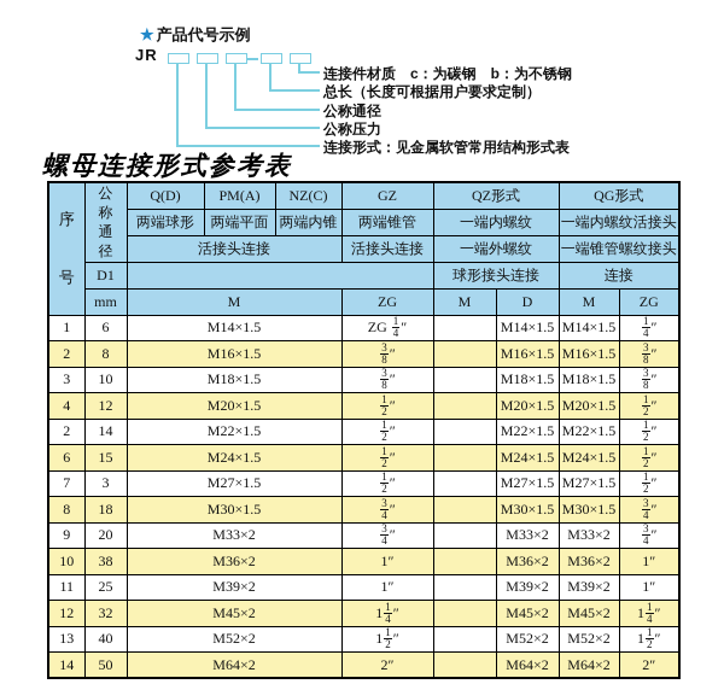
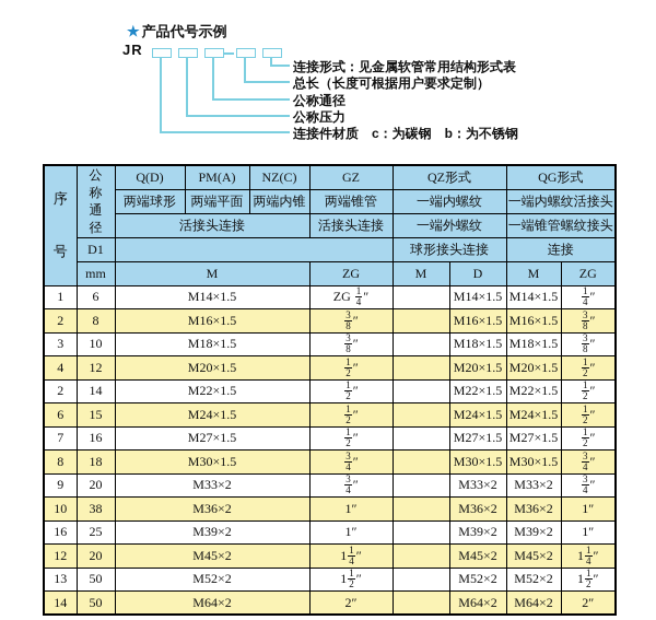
  ★ 产品代号示例
  JR
- 连接件材质 c：为碳钢 b：为不锈钢
+ 连接形式：见金属软管常用结构形式表
  总长（长度可根据用户要求定制）
  公称通径
  公称压力
- 连接形式：见金属软管常用结构形式表
+ 连接件材质 c：为碳钢 b：为不锈钢
- 螺母连接形式参考表
  序号	公称通径	Q(D)	PM(A)	NZ(C)	GZ	QZ形式	QG形式
  两端球形	两端平面	两端内锥	两端锥管	一端内螺纹	一端内螺纹活接头
  活接头连接	活接头连接	一端外螺纹	一端锥管螺纹接头
  D1		球形接头连接	连接
  mm	M	ZG	M	D	M	ZG
  1	6	M14×1.5	ZG 14″		M14×1.5	M14×1.5	14″
  2	8	M16×1.5	38″		M16×1.5	M16×1.5	38″
  3	10	M18×1.5	38″		M18×1.5	M18×1.5	38″
  4	12	M20×1.5	12″		M20×1.5	M20×1.5	12″
  2	14	M22×1.5	12″		M22×1.5	M22×1.5	12″
  6	15	M24×1.5	12″		M24×1.5	M24×1.5	12″
- 7	3	M27×1.5	12″		M27×1.5	M27×1.5	12″
+ 7	16	M27×1.5	12″		M27×1.5	M27×1.5	12″
  8	18	M30×1.5	34″		M30×1.5	M30×1.5	34″
  9	20	M33×2	34″		M33×2	M33×2	34″
  10	38	M36×2	1″		M36×2	M36×2	1″
- 11	25	M39×2	1″		M39×2	M39×2	1″
+ 16	25	M39×2	1″		M39×2	M39×2	1″
- 12	32	M45×2	1 14″		M45×2	M45×2	1 14″
+ 12	20	M45×2	1 14″		M45×2	M45×2	1 14″
- 13	40	M52×2	1 12″		M52×2	M52×2	1 12″
+ 13	50	M52×2	1 12″		M52×2	M52×2	1 12″
  14	50	M64×2	2″		M64×2	M64×2	2″
